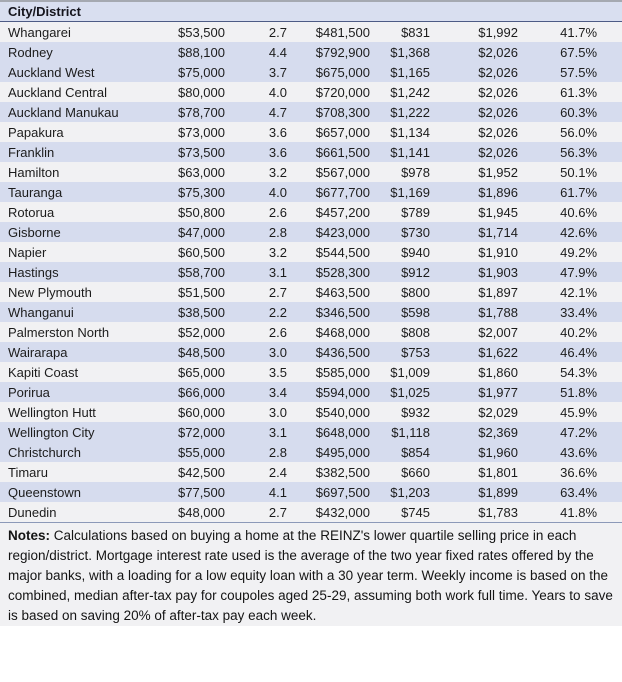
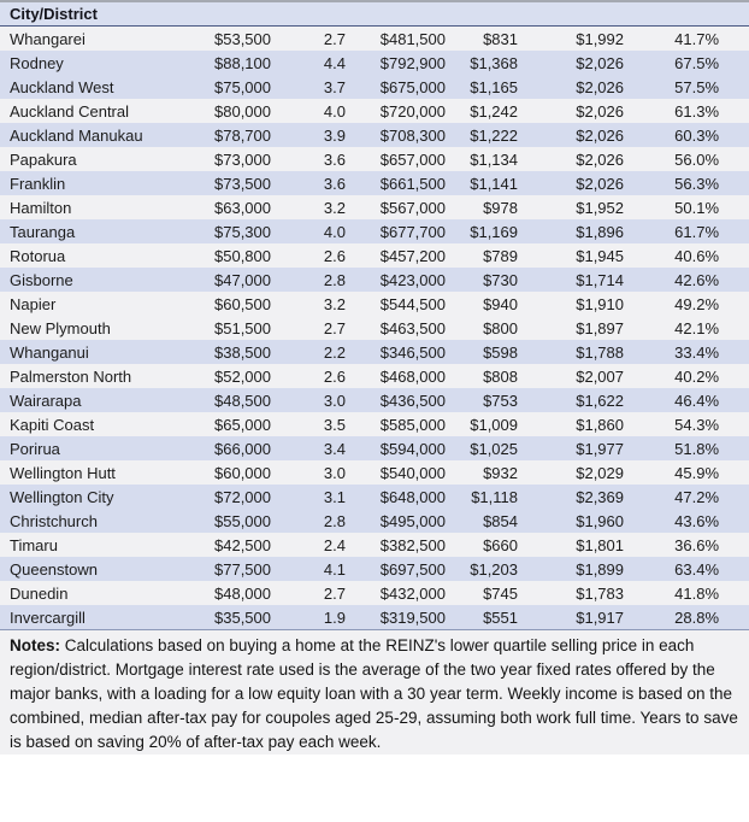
  City/District
  Whangarei	$53,500	2.7	$481,500	$831	$1,992	41.7%
  Rodney	$88,100	4.4	$792,900	$1,368	$2,026	67.5%
  Auckland West	$75,000	3.7	$675,000	$1,165	$2,026	57.5%
  Auckland Central	$80,000	4.0	$720,000	$1,242	$2,026	61.3%
- Auckland Manukau	$78,700	4.7	$708,300	$1,222	$2,026	60.3%
+ Auckland Manukau	$78,700	3.9	$708,300	$1,222	$2,026	60.3%
  Papakura	$73,000	3.6	$657,000	$1,134	$2,026	56.0%
  Franklin	$73,500	3.6	$661,500	$1,141	$2,026	56.3%
  Hamilton	$63,000	3.2	$567,000	$978	$1,952	50.1%
  Tauranga	$75,300	4.0	$677,700	$1,169	$1,896	61.7%
  Rotorua	$50,800	2.6	$457,200	$789	$1,945	40.6%
  Gisborne	$47,000	2.8	$423,000	$730	$1,714	42.6%
  Napier	$60,500	3.2	$544,500	$940	$1,910	49.2%
- Hastings	$58,700	3.1	$528,300	$912	$1,903	47.9%
  New Plymouth	$51,500	2.7	$463,500	$800	$1,897	42.1%
  Whanganui	$38,500	2.2	$346,500	$598	$1,788	33.4%
  Palmerston North	$52,000	2.6	$468,000	$808	$2,007	40.2%
  Wairarapa	$48,500	3.0	$436,500	$753	$1,622	46.4%
  Kapiti Coast	$65,000	3.5	$585,000	$1,009	$1,860	54.3%
  Porirua	$66,000	3.4	$594,000	$1,025	$1,977	51.8%
  Wellington Hutt	$60,000	3.0	$540,000	$932	$2,029	45.9%
  Wellington City	$72,000	3.1	$648,000	$1,118	$2,369	47.2%
  Christchurch	$55,000	2.8	$495,000	$854	$1,960	43.6%
  Timaru	$42,500	2.4	$382,500	$660	$1,801	36.6%
  Queenstown	$77,500	4.1	$697,500	$1,203	$1,899	63.4%
  Dunedin	$48,000	2.7	$432,000	$745	$1,783	41.8%
+ Invercargill	$35,500	1.9	$319,500	$551	$1,917	28.8%
  Notes: Calculations based on buying a home at the REINZ's lower quartile selling price in each region/district. Mortgage interest rate used is the average of the two year fixed rates offered by the major banks, with a loading for a low equity loan with a 30 year term. Weekly income is based on the combined, median after-tax pay for coupoles aged 25-29, assuming both work full time. Years to save is based on saving 20% of after-tax pay each week.
